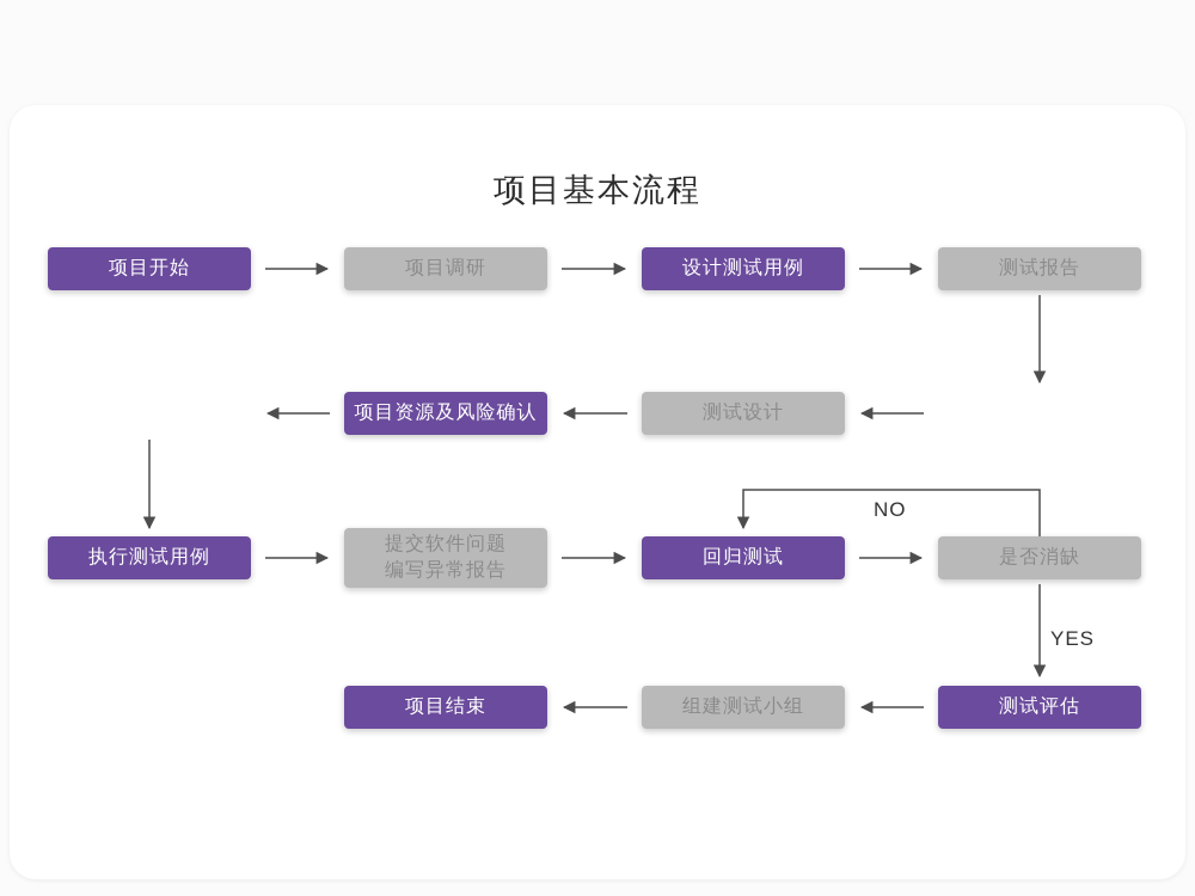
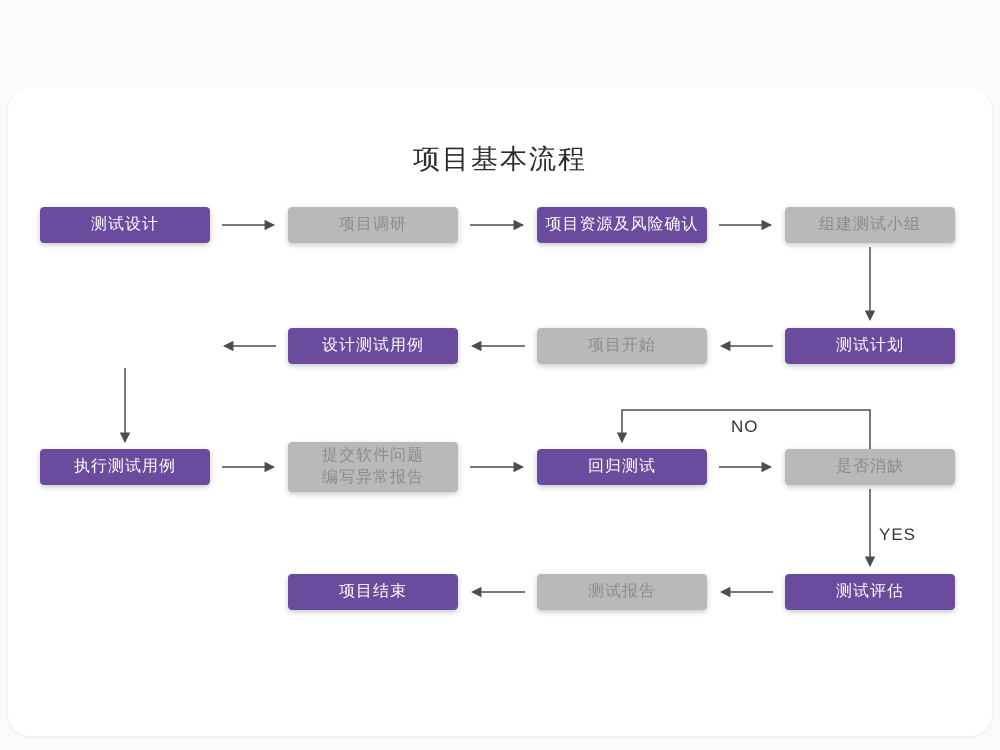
  项目基本流程
- 项目开始
+ 测试设计
  项目调研
- 设计测试用例
+ 项目资源及风险确认
- 测试报告
+ 组建测试小组
- 项目资源及风险确认
+ 设计测试用例
- 测试设计
+ 项目开始
+ 测试计划
  执行测试用例
  提交软件问题
  编写异常报告
  回归测试
  是否消缺
  项目结束
- 组建测试小组
+ 测试报告
  测试评估
  NO
  YES
